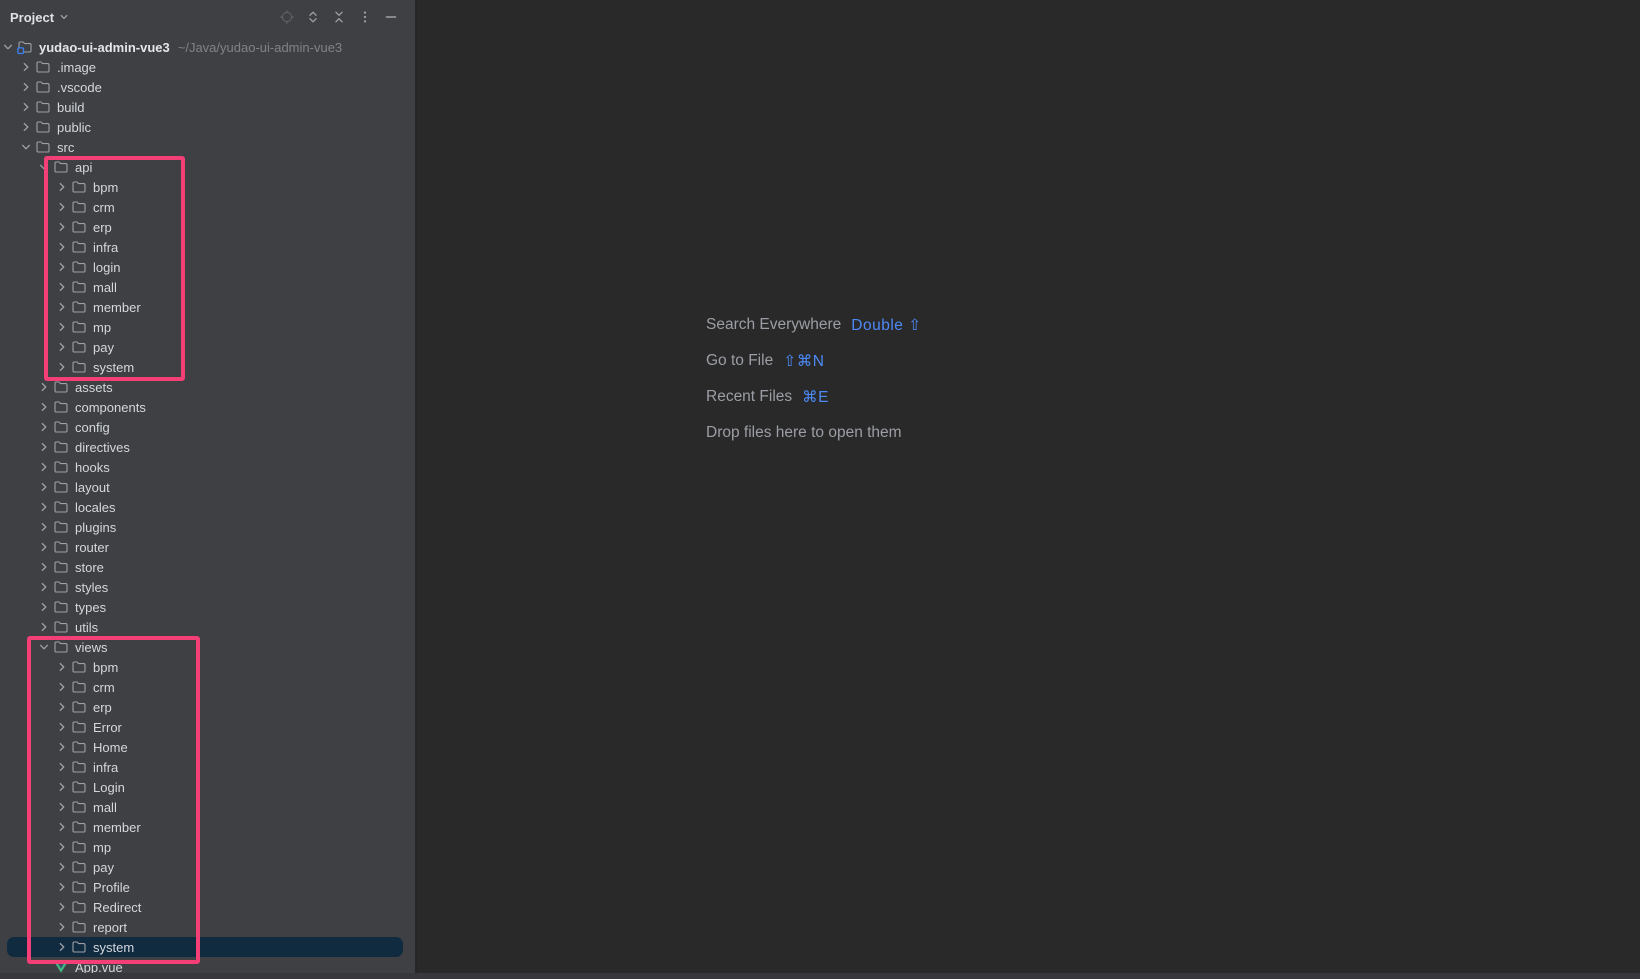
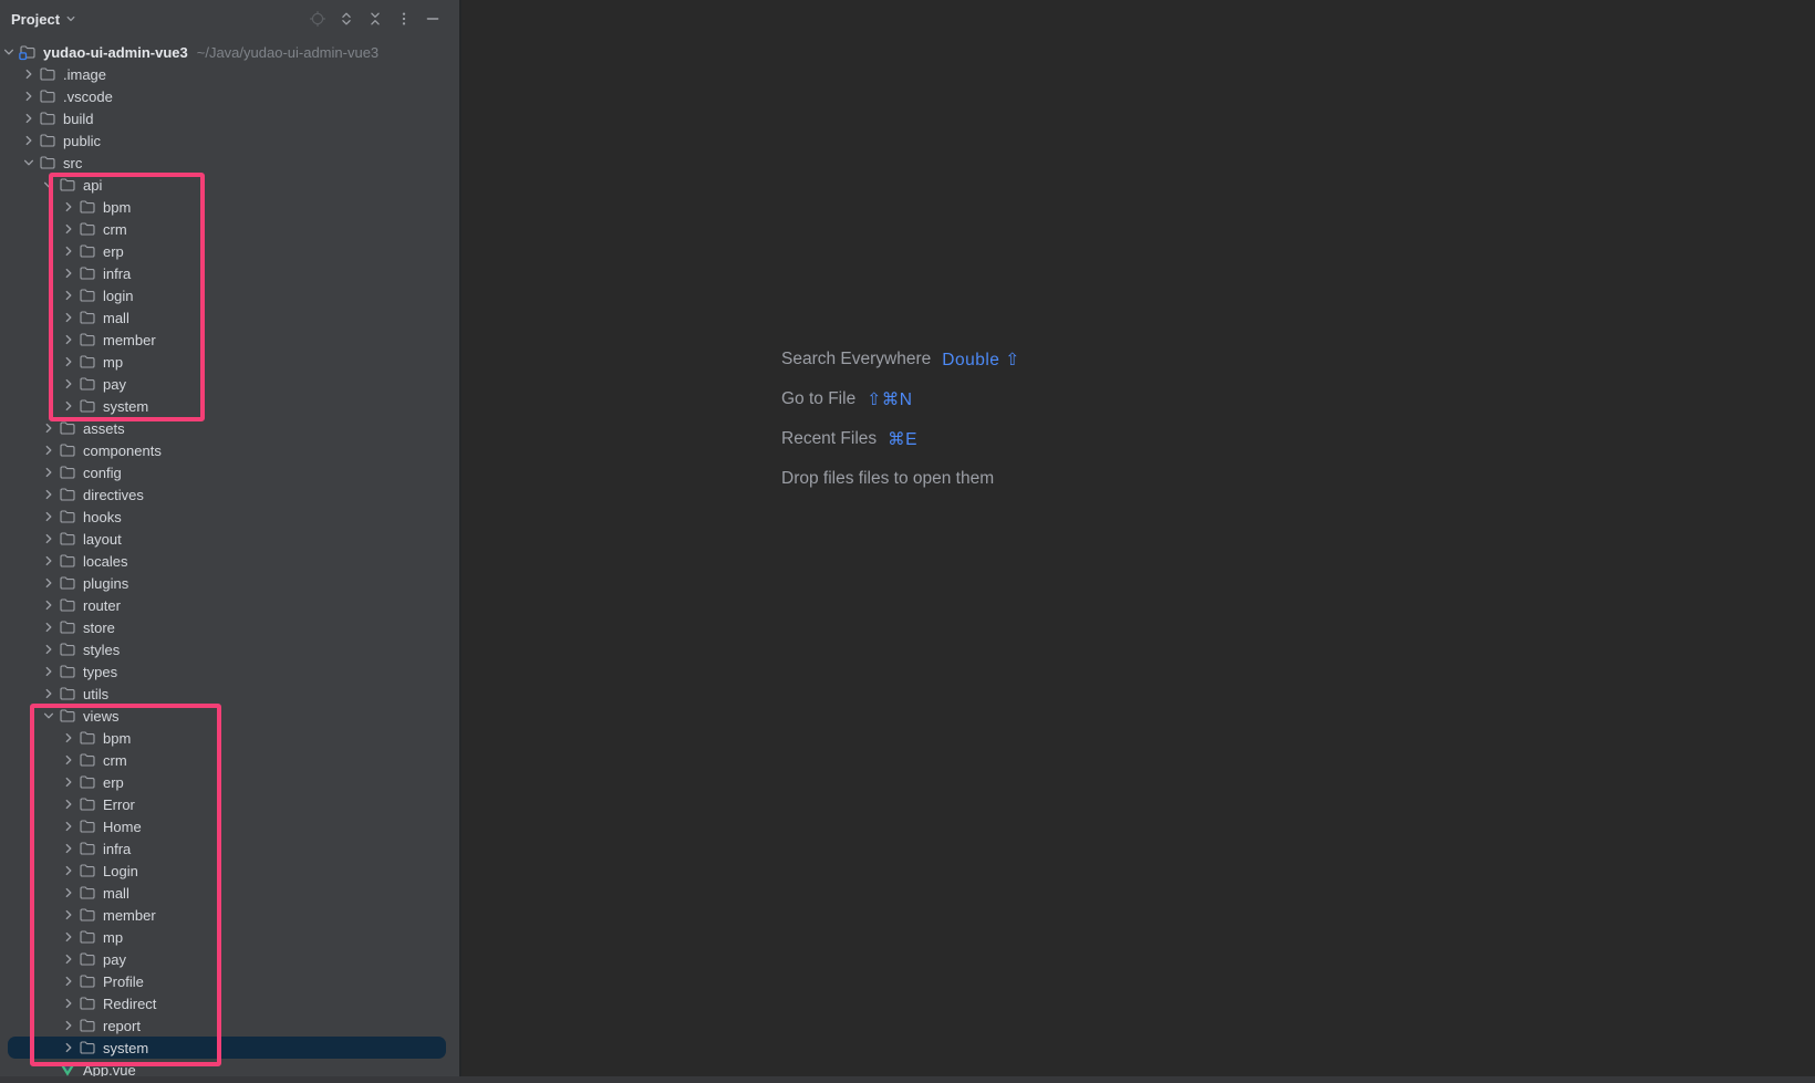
  Project
  yudao-ui-admin-vue3
  ~/Java/yudao-ui-admin-vue3
  .image
  .vscode
  build
  public
  src
  api
  bpm
  crm
  erp
  infra
  login
  mall
  member
  mp
  pay
  system
  assets
  components
  config
  directives
  hooks
  layout
  locales
  plugins
  router
  store
  styles
  types
  utils
  views
  bpm
  crm
  erp
  Error
  Home
  infra
  Login
  mall
  member
  mp
  pay
  Profile
  Redirect
  report
  system
  App.vue
  Search Everywhere
  Double ⇧
  Go to File
  ⇧⌘N
  Recent Files
  ⌘E
- Drop files here to open them
+ Drop files files to open them
